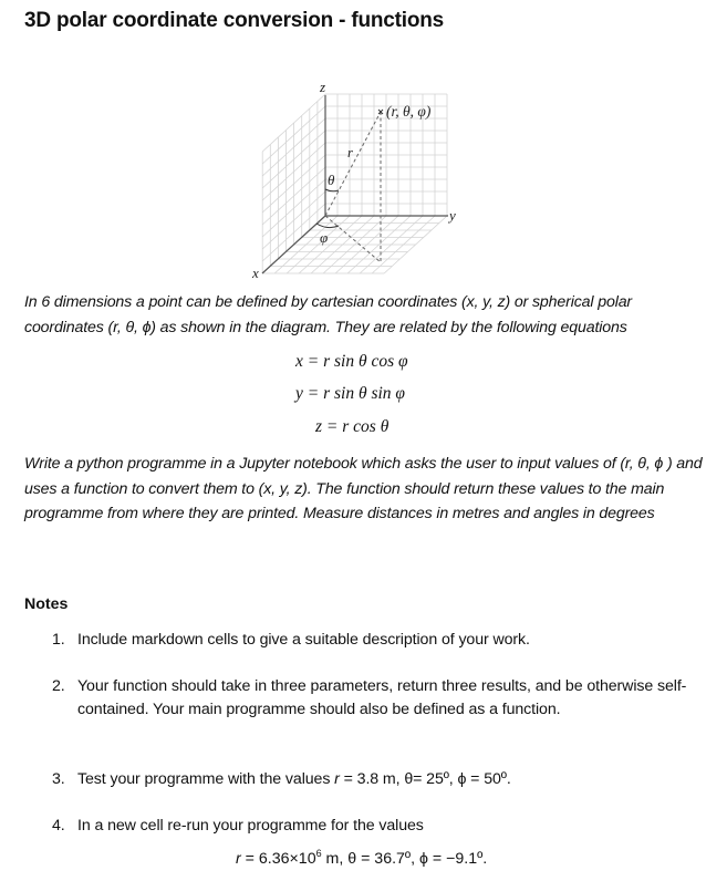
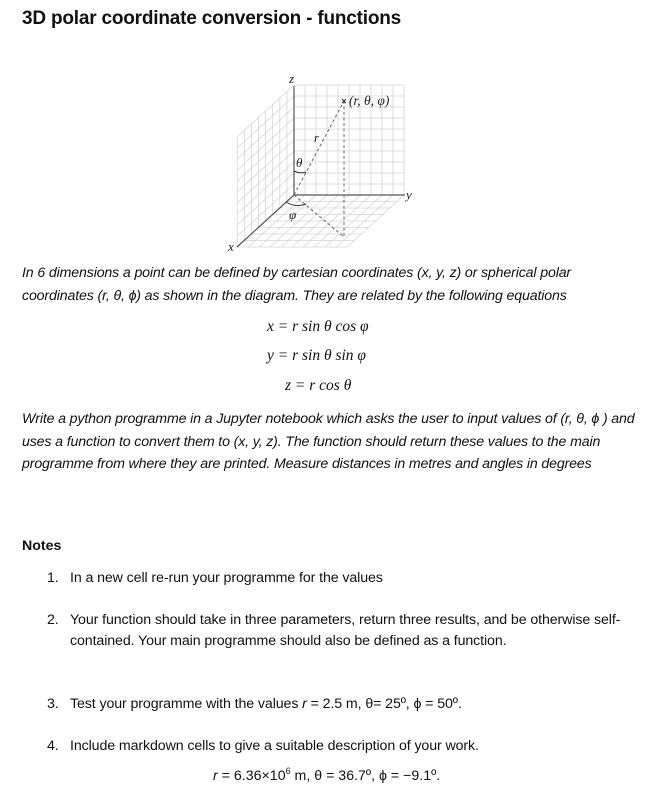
  3D polar coordinate conversion - functions
  z
  y
  x
  (r, θ, φ)
  r
  θ
  φ
  In 6 dimensions a point can be defined by cartesian coordinates (x, y, z) or spherical polar coordinates (r, θ, ϕ) as shown in the diagram. They are related by the following equations
  x = r sin θ cos φ
  y = r sin θ sin φ
  z = r cos θ
  Write a python programme in a Jupyter notebook which asks the user to input values of (r, θ, ϕ ) and uses a function to convert them to (x, y, z). The function should return these values to the main programme from where they are printed. Measure distances in metres and angles in degrees
  Notes
  1.
- Include markdown cells to give a suitable description of your work.
+ In a new cell re-run your programme for the values
  2.
  Your function should take in three parameters, return three results, and be otherwise self-contained. Your main programme should also be defined as a function.
  3.
- Test your programme with the values r = 3.8 m, θ= 25º, ϕ = 50º.
+ Test your programme with the values r = 2.5 m, θ= 25º, ϕ = 50º.
  4.
- In a new cell re-run your programme for the values
+ Include markdown cells to give a suitable description of your work.
  r = 6.36×106 m, θ = 36.7º, ϕ = −9.1º.
